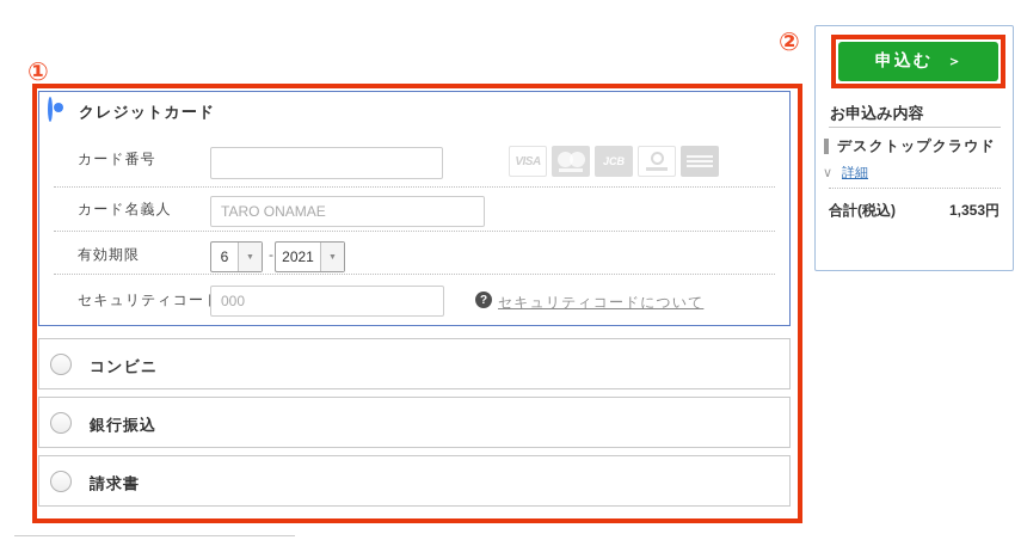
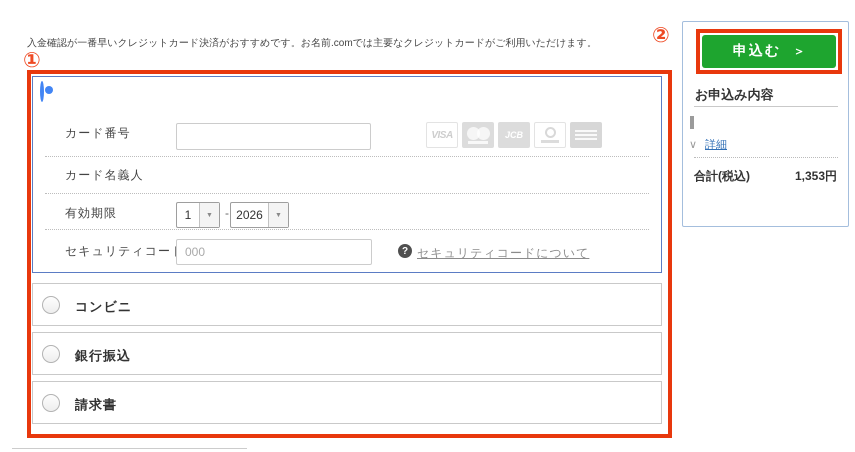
+ 入金確認が一番早いクレジットカード決済がおすすめです。お名前.comでは主要なクレジットカードがご利用いただけます。
  ①
  ②
- クレジットカード
  カード番号
  VISA
  JCB
  カード名義人
- TARO ONAMAE
  有効期限
- 6
+ 1
  -
- 2021
+ 2026
  セキュリティコー
  000
  ?
  セキュリティコードについて
  コンビニ
  銀行振込
  請求書
  申込む
  ＞
  お申込み内容
- デスクトップクラウド
  ∨
  詳細
  合計(税込)
  1,353円
